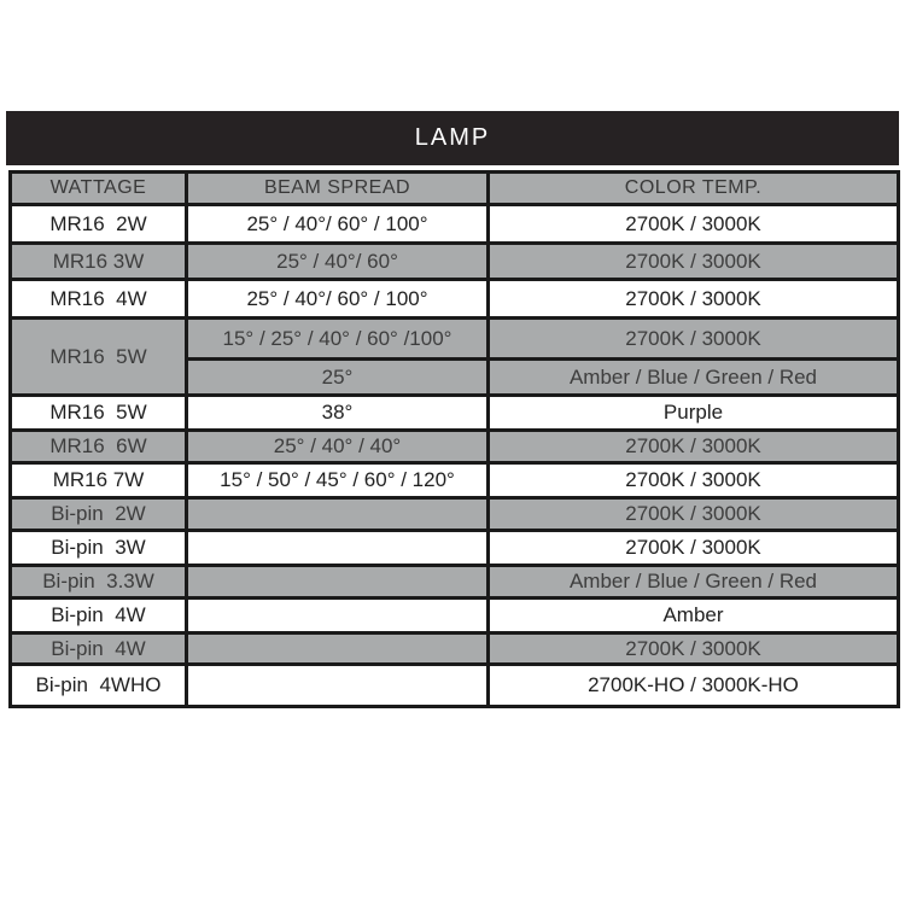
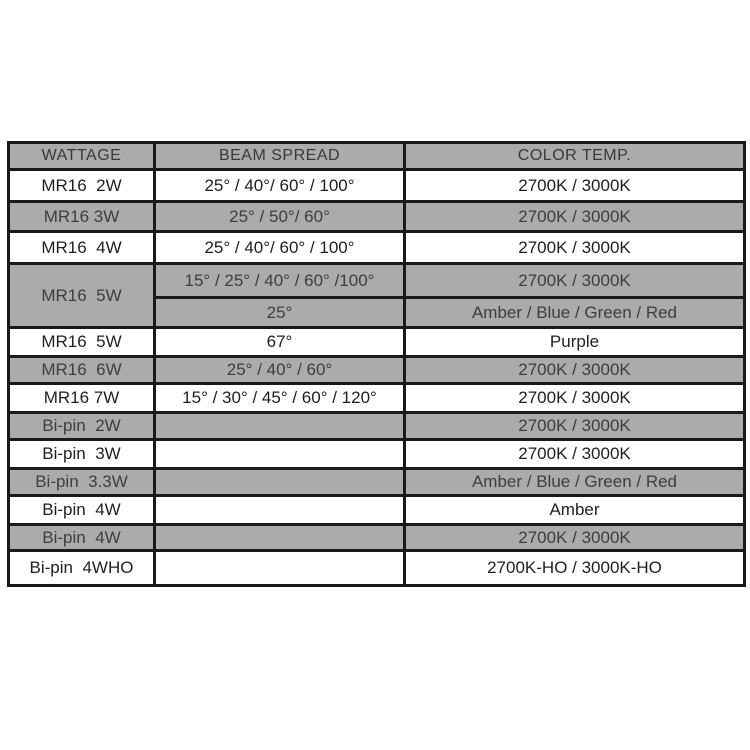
- LAMP
  WATTAGE	BEAM SPREAD	COLOR TEMP.
  MR16 2W	25° / 40°/ 60° / 100°	2700K / 3000K
- MR16 3W	25° / 40°/ 60°	2700K / 3000K
+ MR16 3W	25° / 50°/ 60°	2700K / 3000K
  MR16 4W	25° / 40°/ 60° / 100°	2700K / 3000K
  MR16 5W	15° / 25° / 40° / 60° /100°	2700K / 3000K
  25°	Amber / Blue / Green / Red
- MR16 5W	38°	Purple
+ MR16 5W	67°	Purple
- MR16 6W	25° / 40° / 40°	2700K / 3000K
+ MR16 6W	25° / 40° / 60°	2700K / 3000K
- MR16 7W	15° / 50° / 45° / 60° / 120°	2700K / 3000K
+ MR16 7W	15° / 30° / 45° / 60° / 120°	2700K / 3000K
  Bi-pin 2W		2700K / 3000K
  Bi-pin 3W		2700K / 3000K
  Bi-pin 3.3W		Amber / Blue / Green / Red
  Bi-pin 4W		Amber
  Bi-pin 4W		2700K / 3000K
  Bi-pin 4WHO		2700K-HO / 3000K-HO
